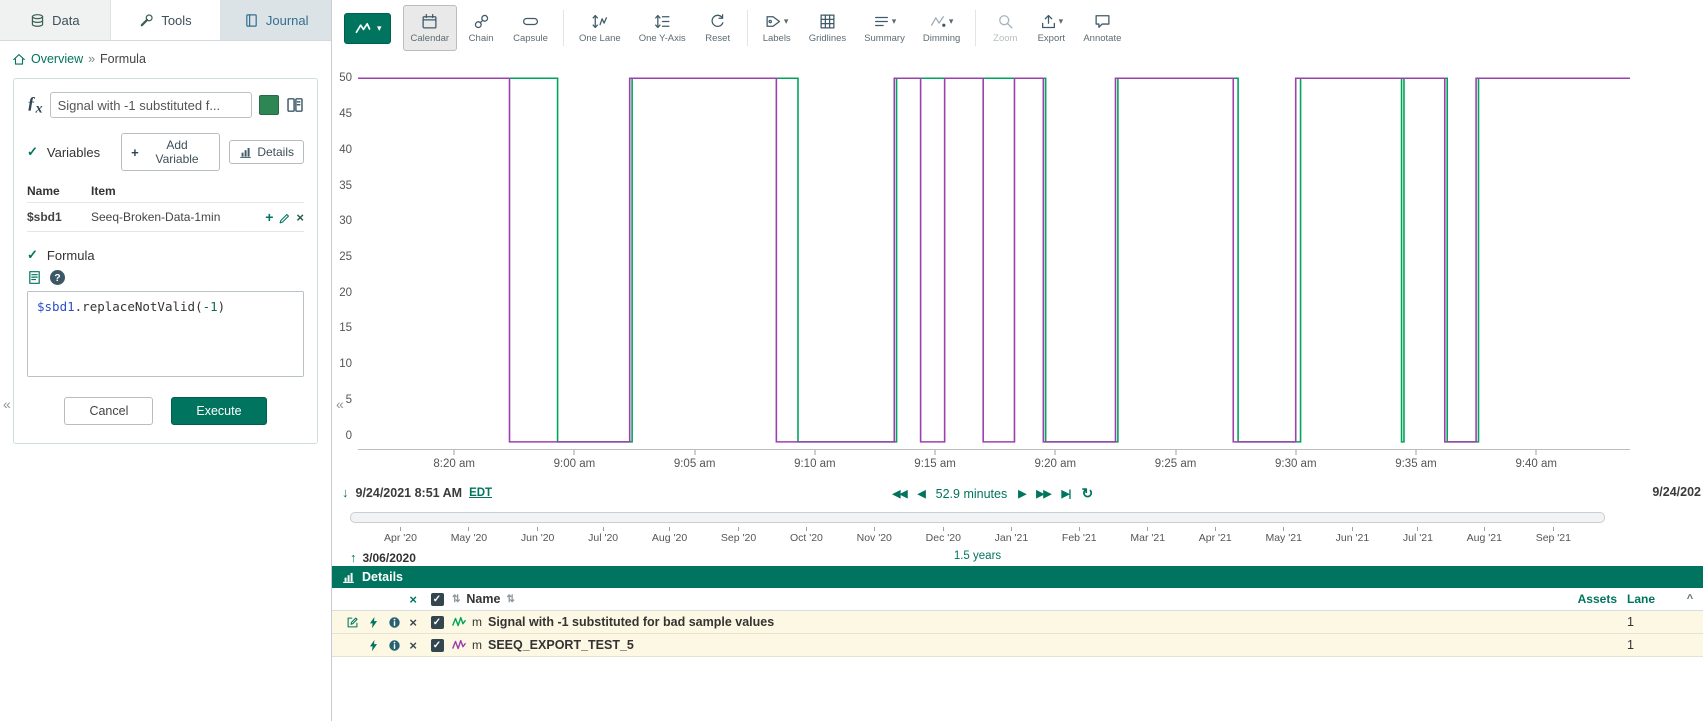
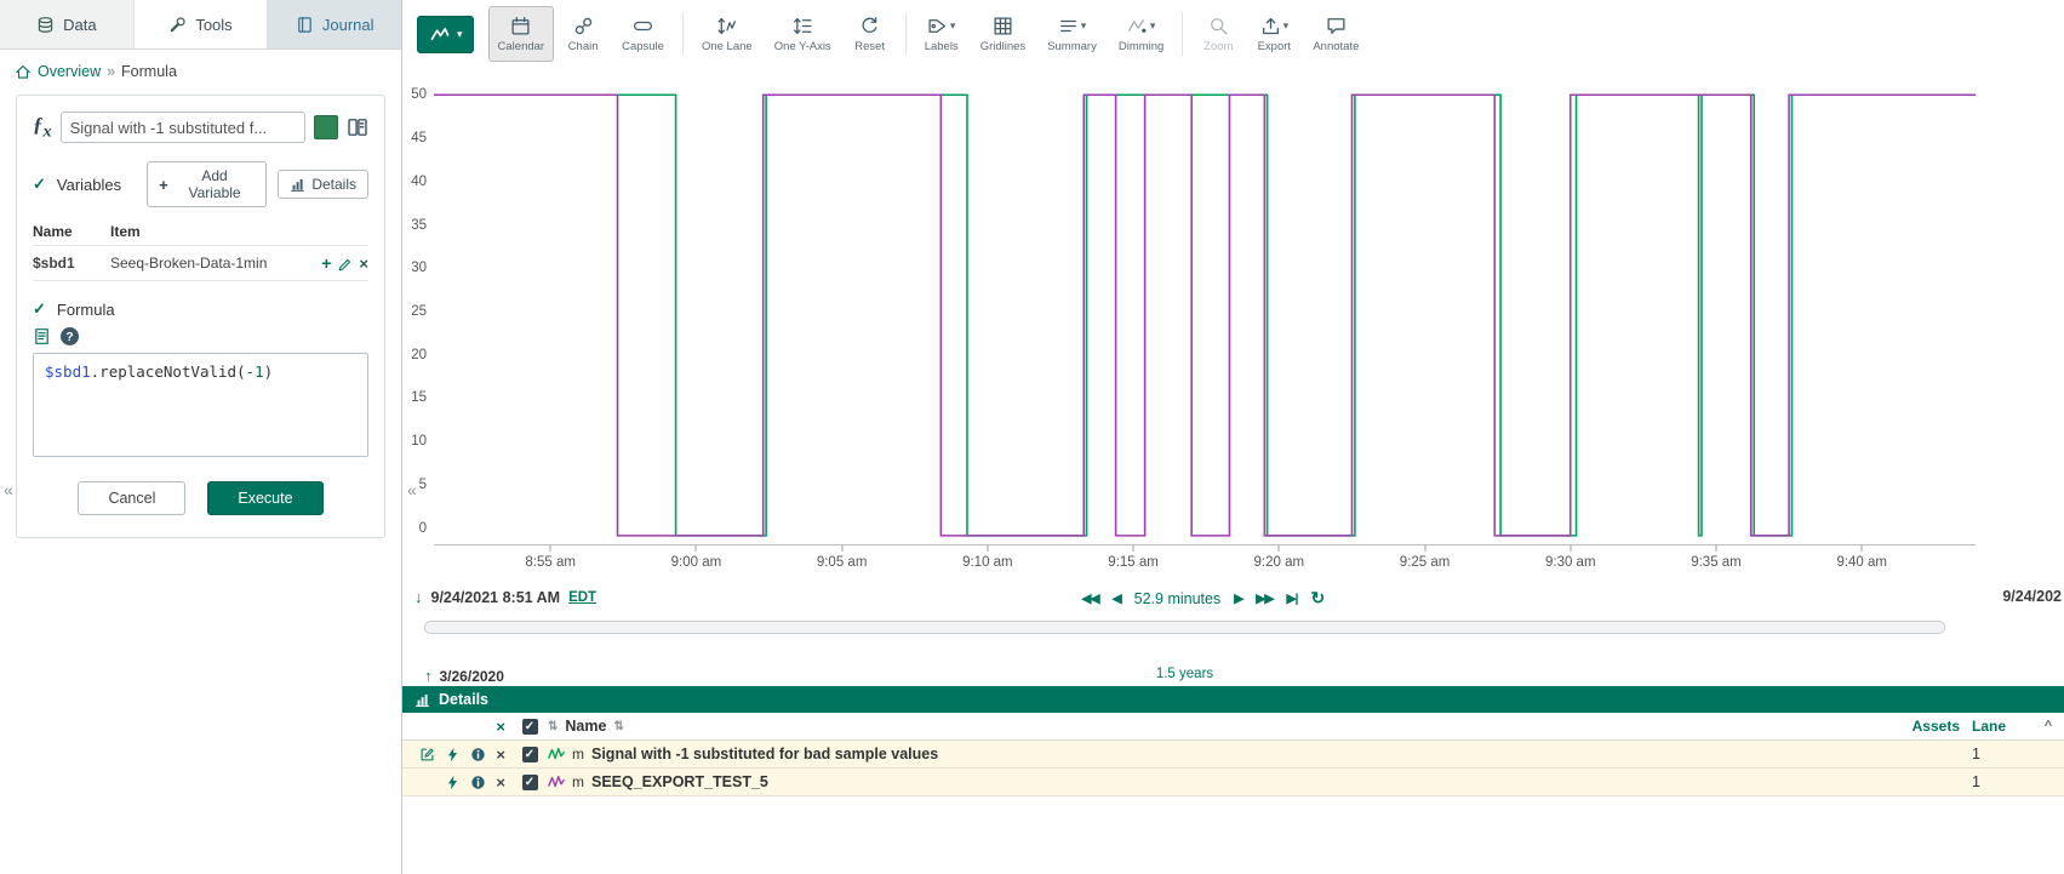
  Data
  Tools
  Journal
  Overview
  »
  Formula
  ƒx
  Signal with -1 substituted f...
  ✓
  Variables
  +
  Add Variable
  Details
  Name	Item
  $sbd1	Seeq-Broken-Data-1min	+ ×
  ✓
  Formula
  ?
  $sbd1.replaceNotValid(-1)
  Cancel
  Execute
  «
  «
  ▾
  Calendar
  Chain
  Capsule
  One Lane
  One Y-Axis
  Reset
  ▾
  Labels
  Gridlines
  ▾
  Summary
  ▾
  Dimming
  Zoom
  ▾
  Export
  Annotate
  50
  45
  40
  35
  30
  25
  20
  15
  10
  5
  0
- 8:20 am
+ 8:55 am
  9:00 am
  9:05 am
  9:10 am
  9:15 am
  9:20 am
  9:25 am
  9:30 am
  9:35 am
  9:40 am
  ↓
  9/24/2021 8:51 AM
  EDT
  ◀◀
  ◀
  52.9 minutes
  ▶
  ▶▶
  ▶|
  ↻
  9/24/202
- Apr '20
- May '20
- Jun '20
- Jul '20
- Aug '20
- Sep '20
- Oct '20
- Nov '20
- Dec '20
- Jan '21
- Feb '21
- Mar '21
- Apr '21
- May '21
- Jun '21
- Jul '21
- Aug '21
- Sep '21
  ↑
- 3/06/2020
+ 3/26/2020
  1.5 years
  Details
  ×
  ✓
  ⇅
  Name
  ⇅
  Assets
  Lane
  ^
  ×
  ✓
  m
  Signal with -1 substituted for bad sample values
  1
  ×
  ✓
  m
  SEEQ_EXPORT_TEST_5
  1
